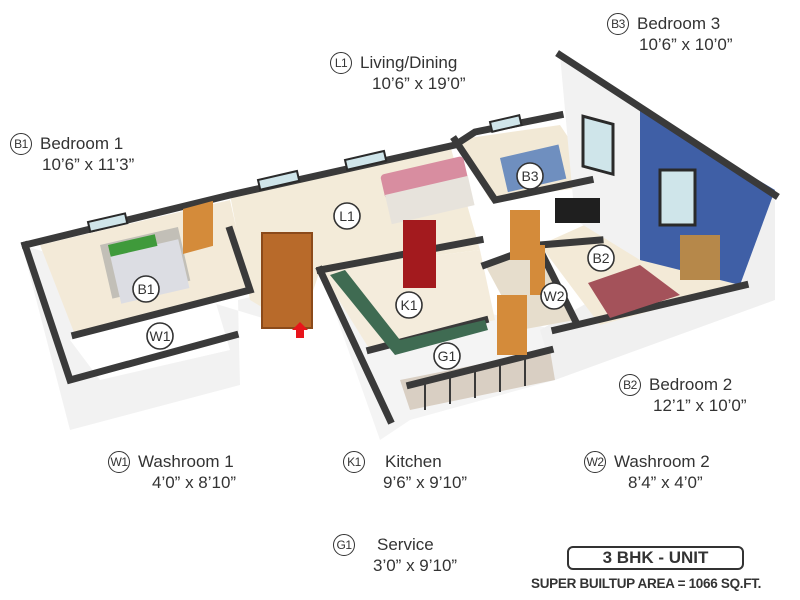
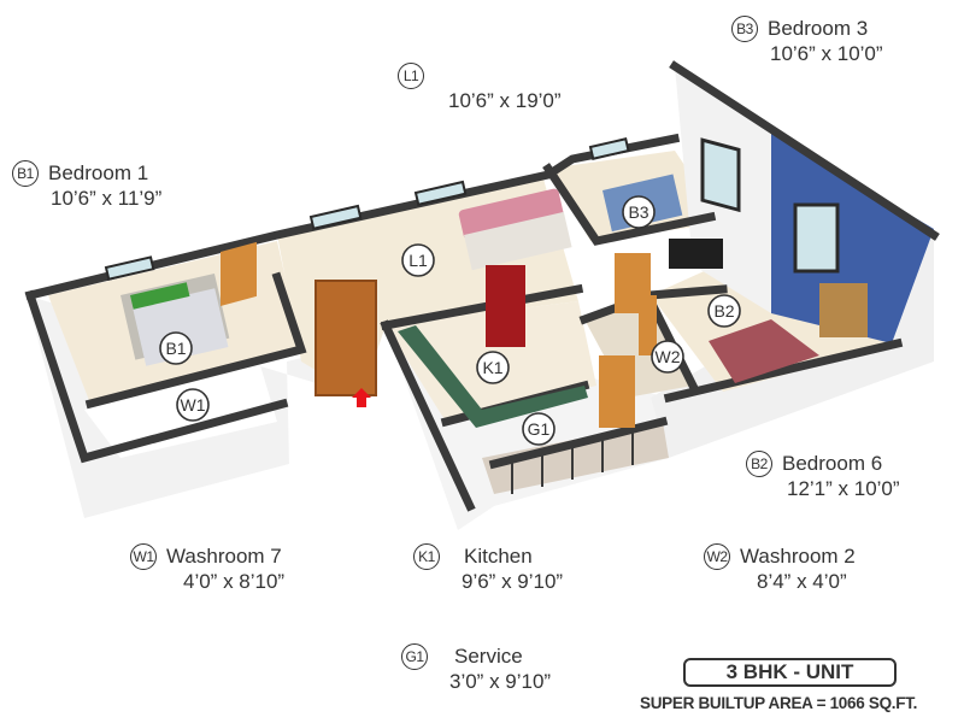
  B1
  W1
  L1
  K1
  G1
  B3
  B2
  W2
  B1
  Bedroom 1
- 10’6” x 11’3”
+ 10’6” x 11’9”
  L1
- Living/Dining
  10’6” x 19’0”
  B3
  Bedroom 3
  10’6” x 10’0”
  B2
- Bedroom 2
+ Bedroom 6
  12’1” x 10’0”
  W1
- Washroom 1
+ Washroom 7
  4’0” x 8’10”
  K1
  Kitchen
  9’6” x 9’10”
  W2
  Washroom 2
  8’4” x 4’0”
  G1
  Service
  3’0” x 9’10”
  3 BHK - UNIT
  SUPER BUILTUP AREA = 1066 SQ.FT.
